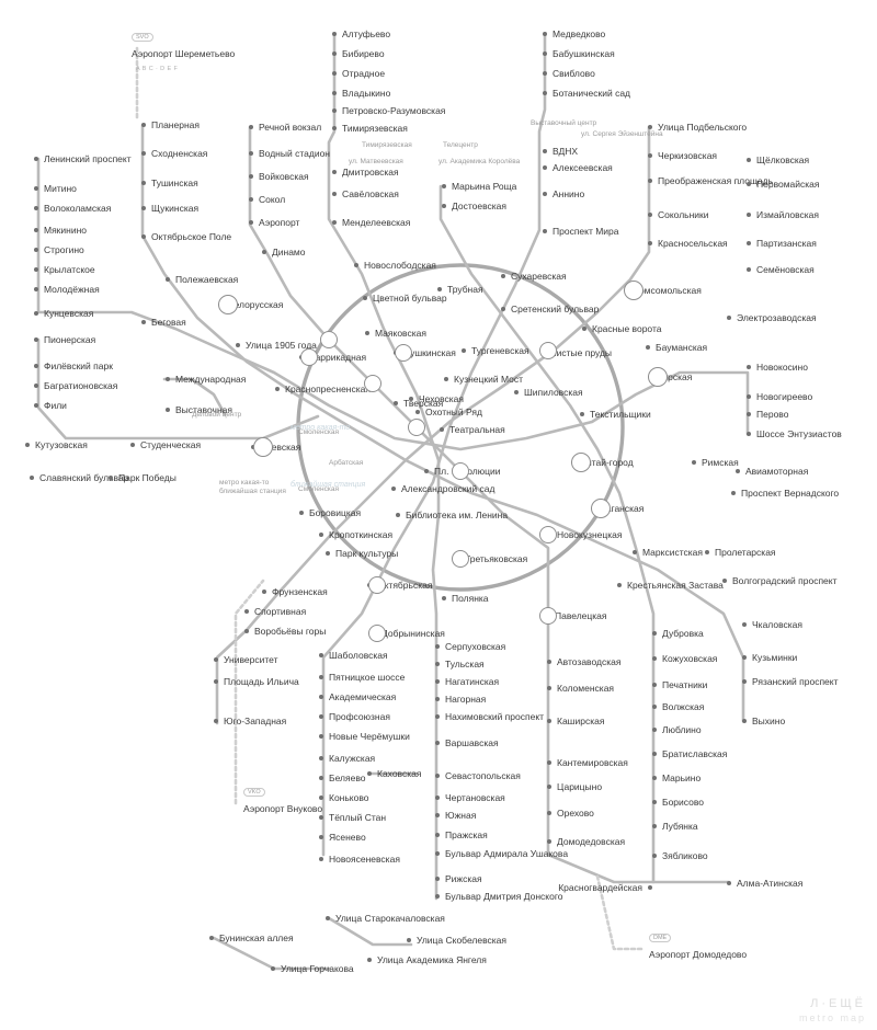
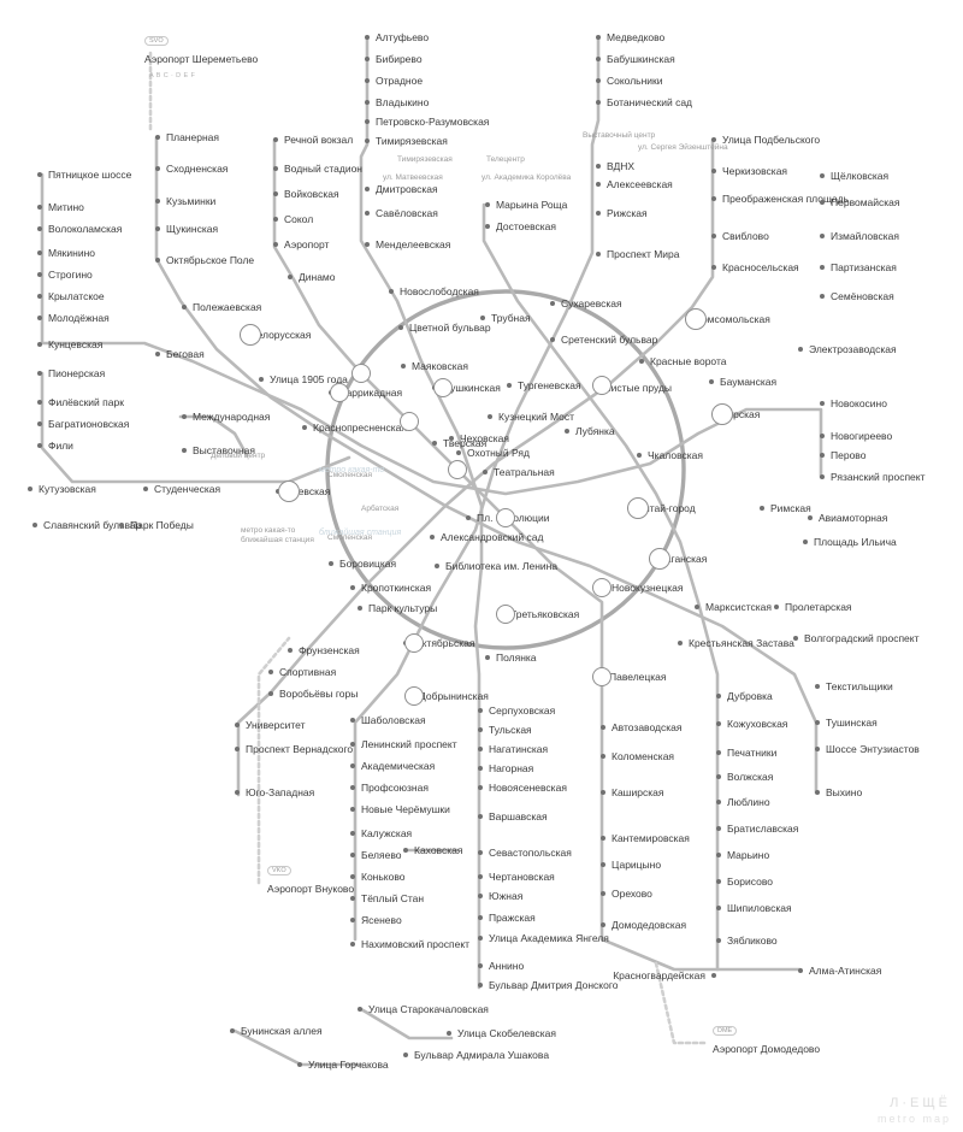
  Алтуфьево
  Бибирево
  Отрадное
  Владыкино
  Петровско-Разумовская
  Тимирязевская
  Дмитровская
  Савёловская
  Менделеевская
  Медведково
  Бабушкинская
- Свиблово
+ Сокольники
  Ботанический сад
  ВДНХ
  Алексеевская
- Аннино
+ Рижская
  Проспект Мира
  Сухаревская
  Сретенский бульвар
  Тургеневская
  истые пруды
  Красные ворота
  мсомольская
  рская
  Бауманская
  Электрозаводская
  Улица Подбельского
  Черкизовская
  Преображенская площадь
- Сокольники
+ Свиблово
  Красносельская
  Щёлковская
  Первомайская
  Измайловская
  Партизанская
  Семёновская
  Новокосино
  Новогиреево
  Перово
- Шоссе Энтузиастов
+ Рязанский проспект
  Авиамоторная
- Проспект Вернадского
+ Площадь Ильича
  Римская
  Пролетарская
  Волгоградский проспект
- Чкаловская
+ Текстильщики
- Кузьминки
+ Тушинская
- Рязанский проспект
+ Шоссе Энтузиастов
  Выхино
  Дубровка
  Кожуховская
  Печатники
  Волжская
  Люблино
  Братиславская
  Марьино
  Борисово
- Лубянка
+ Шипиловская
  Зябликово
  Алма-Атинская
  Красногвардейская
  Крестьянская Застава
  Марксистская
  ганская
  тай-город
- Текстильщики
+ Чкаловская
- Шипиловская
+ Лубянка
  Кузнецкий Мост
  Театральная
  Охотный Ряд
  Пл.олюции
  Александровский сад
  Библиотека им. Ленина
  Боровицкая
  Кропоткинская
  Парк культуры
  Новокузнецкая
  ретьяковская
  Полянка
  ктябрьская
  обрынинская
  Павелецкая
  Серпуховская
  Тульская
  Нагатинская
  Нагорная
- Нахимовский проспект
+ Новоясеневская
  Варшавская
  Севастопольская
  Чертановская
  Южная
  Пражская
- Бульвар Адмирала Ушакова
+ Улица Академика Янгеля
- Рижская
+ Аннино
  Бульвар Дмитрия Донского
  Автозаводская
  Коломенская
  Каширская
  Кантемировская
  Царицыно
  Орехово
  Домодедовская
  Шаболовская
- Пятницкое шоссе
+ Ленинский проспект
  Академическая
  Профсоюзная
  Новые Черёмушки
  Калужская
  Беляево
  Коньково
  Тёплый Стан
  Ясенево
- Новоясеневская
+ Нахимовский проспект
  Каховская
  Фрунзенская
  Спортивная
  Воробьёвы горы
  Университет
- Площадь Ильича
+ Проспект Вернадского
  Юго-Западная
  Речной вокзал
  Водный стадион
  Войковская
  Сокол
  Аэропорт
  Динамо
  Новослободская
  Цветной бульвар
  Трубная
  Маяковская
  ушкинская
  Чеховская
  Тверская
  лорусская
  ррикадная
  Краснопресненска
  Улица 1905 года
  Беговая
  Полежаевская
  Планерная
  Сходненская
- Тушинская
+ Кузьминки
  Щукинская
  Октябрьское Поле
- Ленинский проспект
+ Пятницкое шоссе
  Митино
  Волоколамская
  Мякинино
  Строгино
  Крылатское
  Молодёжная
  Кунцевская
  Пионерская
  Филёвский парк
  Багратионовская
  Фили
  Кутузовская
  Студенческая
  евская
  Международная
  Выставочная
  Славянский булвар
  Парк Победы
  Бунинская аллея
  Улица Горчакова
- Улица Академика Янгеля
+ Бульвар Адмирала Ушакова
  Улица Старокачаловская
  Улица Скобелевская
  Марьина Роща
  Достоевская
  Аэропорт Шереметьево
  Аэропорт Внуково
  Аэропорт Домодедово
  Л·ЕЩЁ
  metro map
